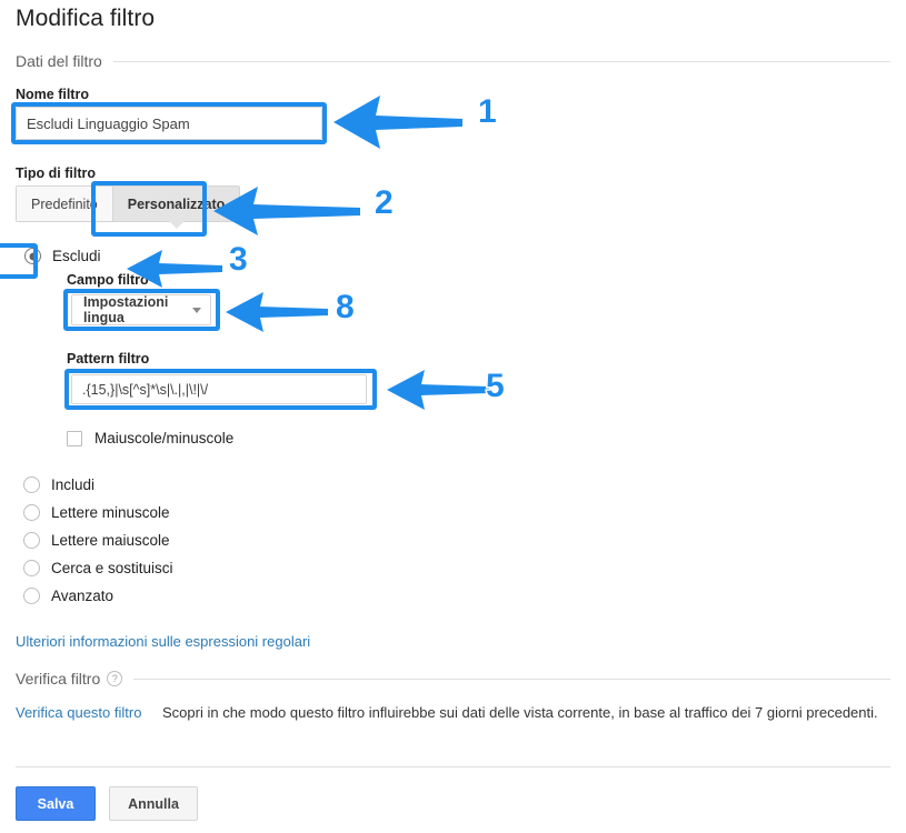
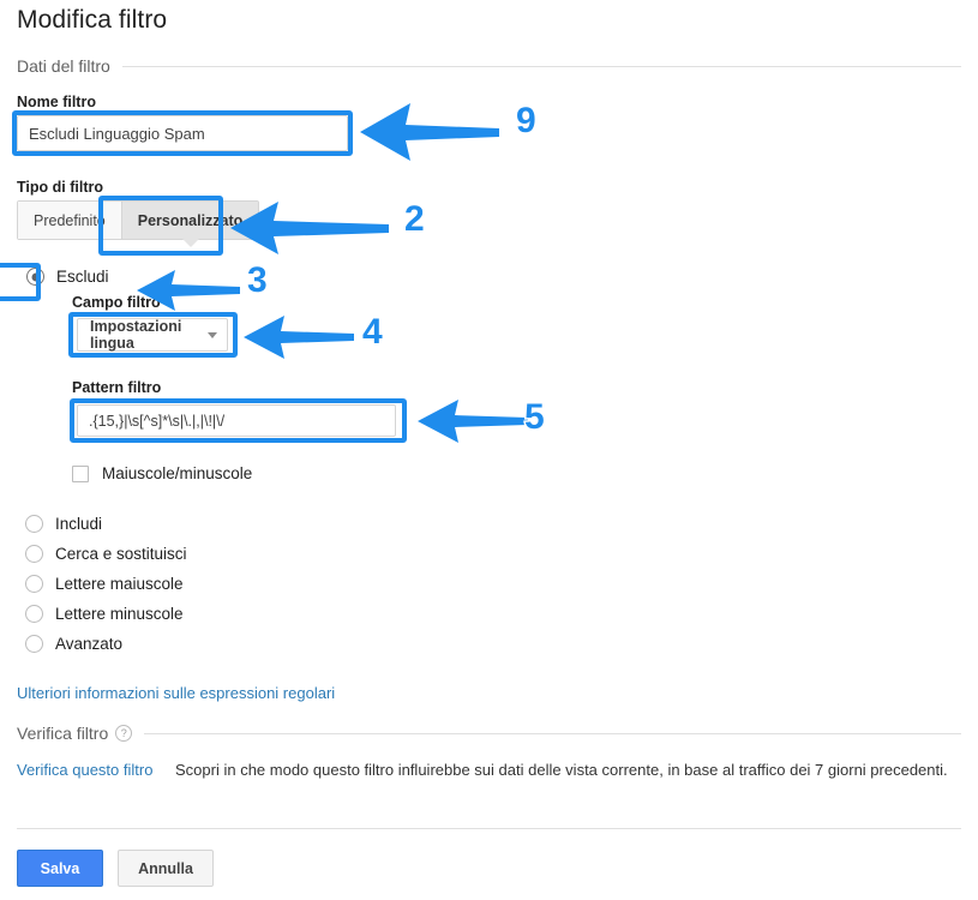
  Modifica filtro
  Dati del filtro
  Nome filtro
  Escludi Linguaggio Spam
  Tipo di filtro
  Predefinito
  Personalizzato
  Escludi
  Campo filtro
  Impostazioni lingua
  Pattern filtro
  .{15,}|\s[^s]*\s|\.|,|\!|\/
  Maiuscole/minuscole
  Includi
- Lettere minuscole
+ Cerca e sostituisci
  Lettere maiuscole
- Cerca e sostituisci
+ Lettere minuscole
  Avanzato
  Ulteriori informazioni sulle espressioni regolari
  Verifica filtro
  ?
  Verifica questo filtro
  Scopri in che modo questo filtro influirebbe sui dati delle vista corrente, in base al traffico dei 7 giorni precedenti.
  Salva
  Annulla
- 1
+ 9
  2
  3
- 8
+ 4
  5
